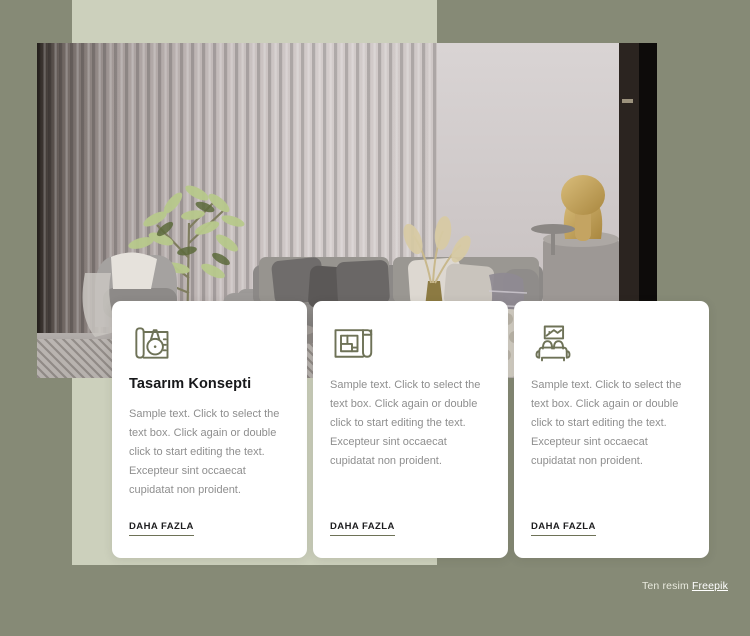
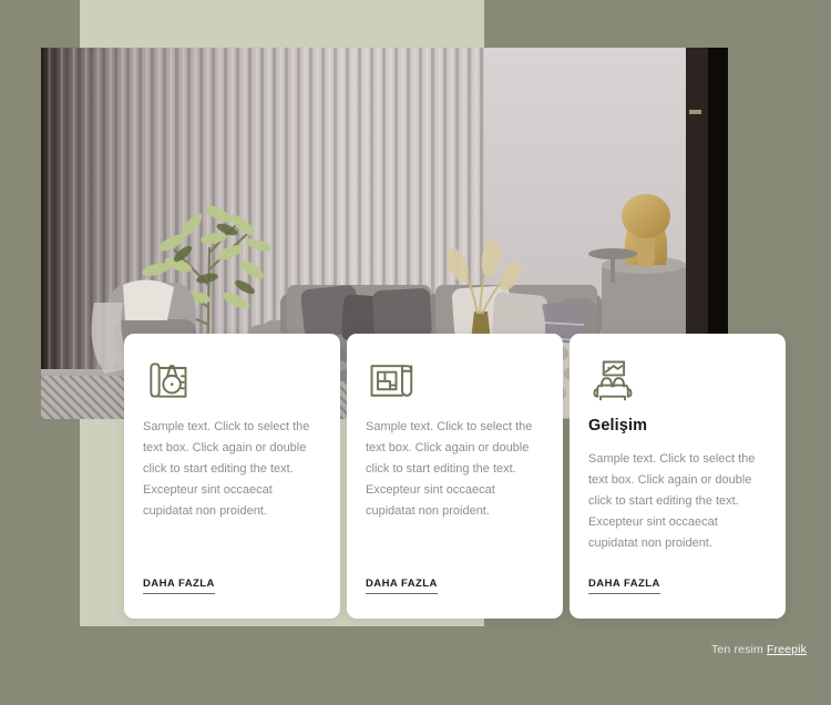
- Tasarım Konsepti
  Sample text. Click to select the text box. Click again or double click to start editing the text. Excepteur sint occaecat cupidatat non proident.
  DAHA FAZLA
  Sample text. Click to select the text box. Click again or double click to start editing the text. Excepteur sint occaecat cupidatat non proident.
  DAHA FAZLA
+ Gelişim
  Sample text. Click to select the text box. Click again or double click to start editing the text. Excepteur sint occaecat cupidatat non proident.
  DAHA FAZLA
  Ten resim Freepik
